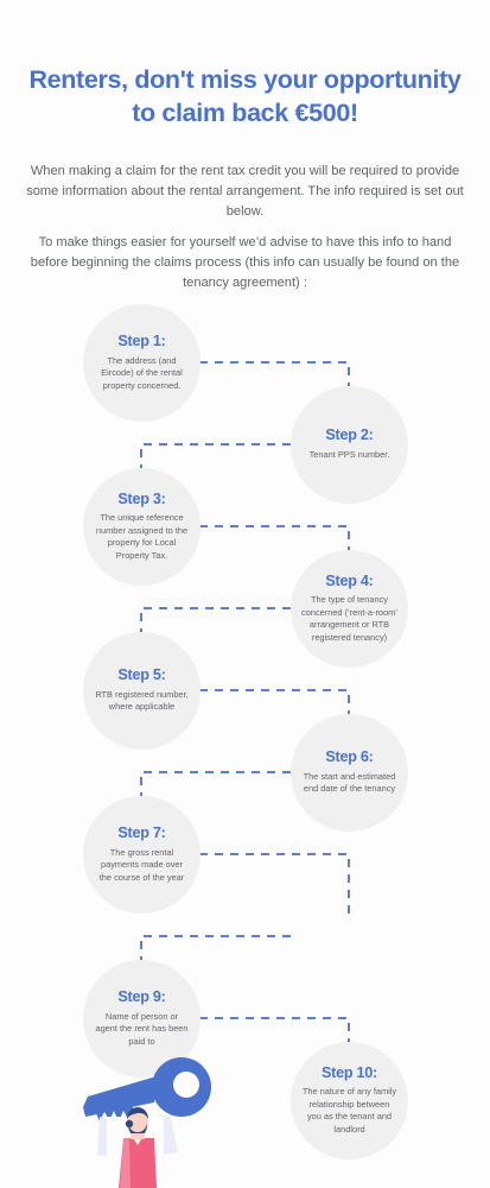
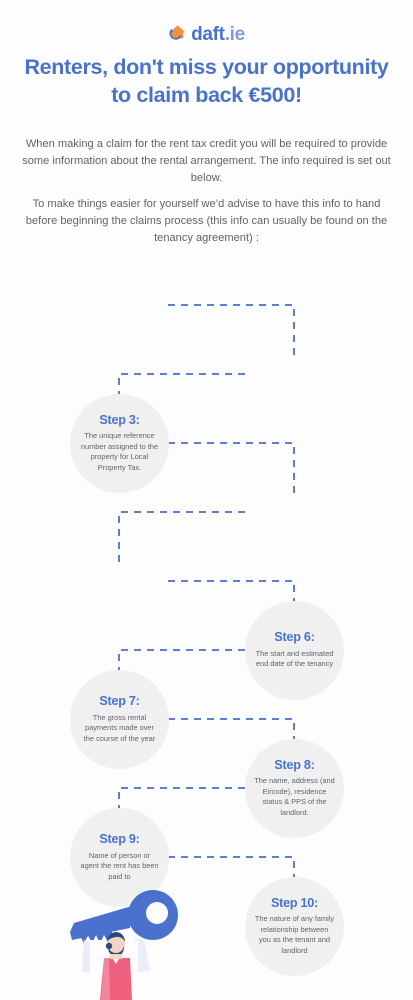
+ daft.ie
  Renters, don't miss your opportunity to claim back €500!
  When making a claim for the rent tax credit you will be required to provide some information about the rental arrangement. The info required is set out below.
  To make things easier for yourself we’d advise to have this info to hand before beginning the claims process (this info can usually be found on the tenancy agreement) :
- Step 1:
- The address (and Eircode) of the rental property concerned.
- Step 2:
- Tenant PPS number.
  Step 3:
  The unique reference number assigned to the property for Local Property Tax.
- Step 4:
- The type of tenancy concerned (‘rent-a-room’ arrangement or RTB registered tenancy)
- Step 5:
- RTB registered number, where applicable
  Step 6:
  The start and estimated end date of the tenancy
  Step 7:
  The gross rental payments made over the course of the year
+ Step 8:
+ The name, address (and Eircode), residence status & PPS of the landlord.
  Step 9:
  Name of person or agent the rent has been paid to
  Step 10:
  The nature of any family relationship between you as the tenant and landlord
